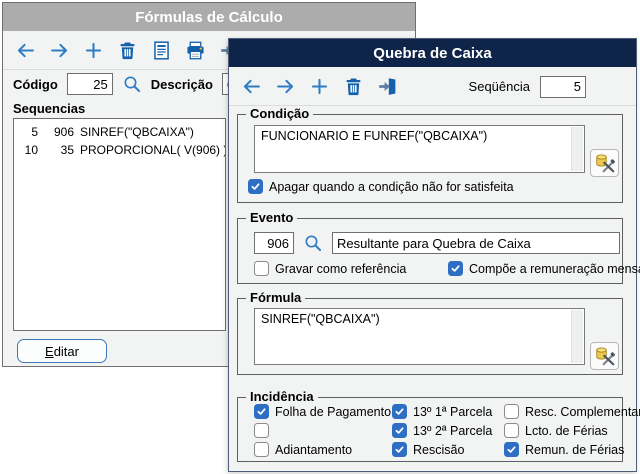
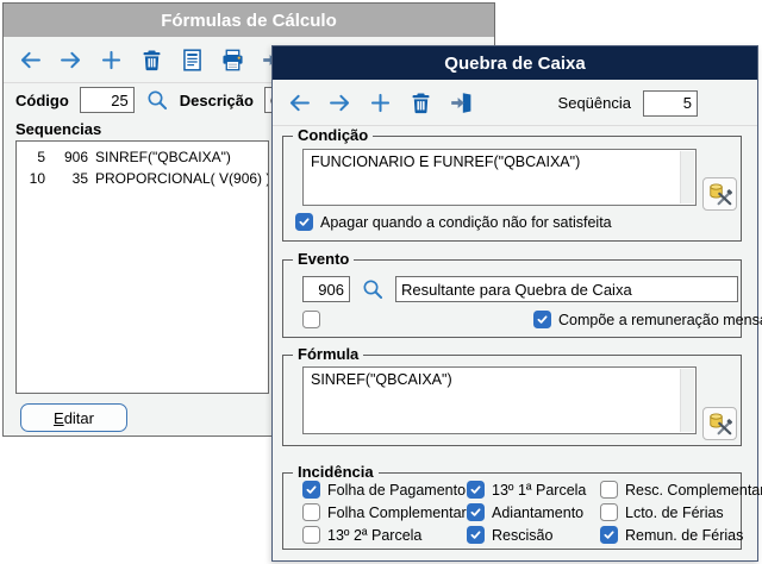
  Fórmulas de Cálculo
  Código
  25
  Descrição
  Sequencias
  5
  906
  SINREF("QBCAIXA")
  10
  35
  PROPORCIONAL( V(906)
  E
  ditar
  Quebra de Caixa
  Seqüência
  5
  Condição
  FUNCIONARIO E FUNREF("QBCAIXA")
  Apagar quando a condição não for satisfeita
  Evento
  906
  Resultante para Quebra de Caixa
- Gravar como referência
  Compõe a remuneração mens
  Fórmula
  SINREF("QBCAIXA")
  Incidência
  Folha de Pagamento
  13º 1ª Parcela
  Resc. Complementa
+ Folha Complementar
- 13º 2ª Parcela
+ Adiantamento
  Lcto. de Férias
- Adiantamento
+ 13º 2ª Parcela
  Rescisão
  Remun. de Férias
